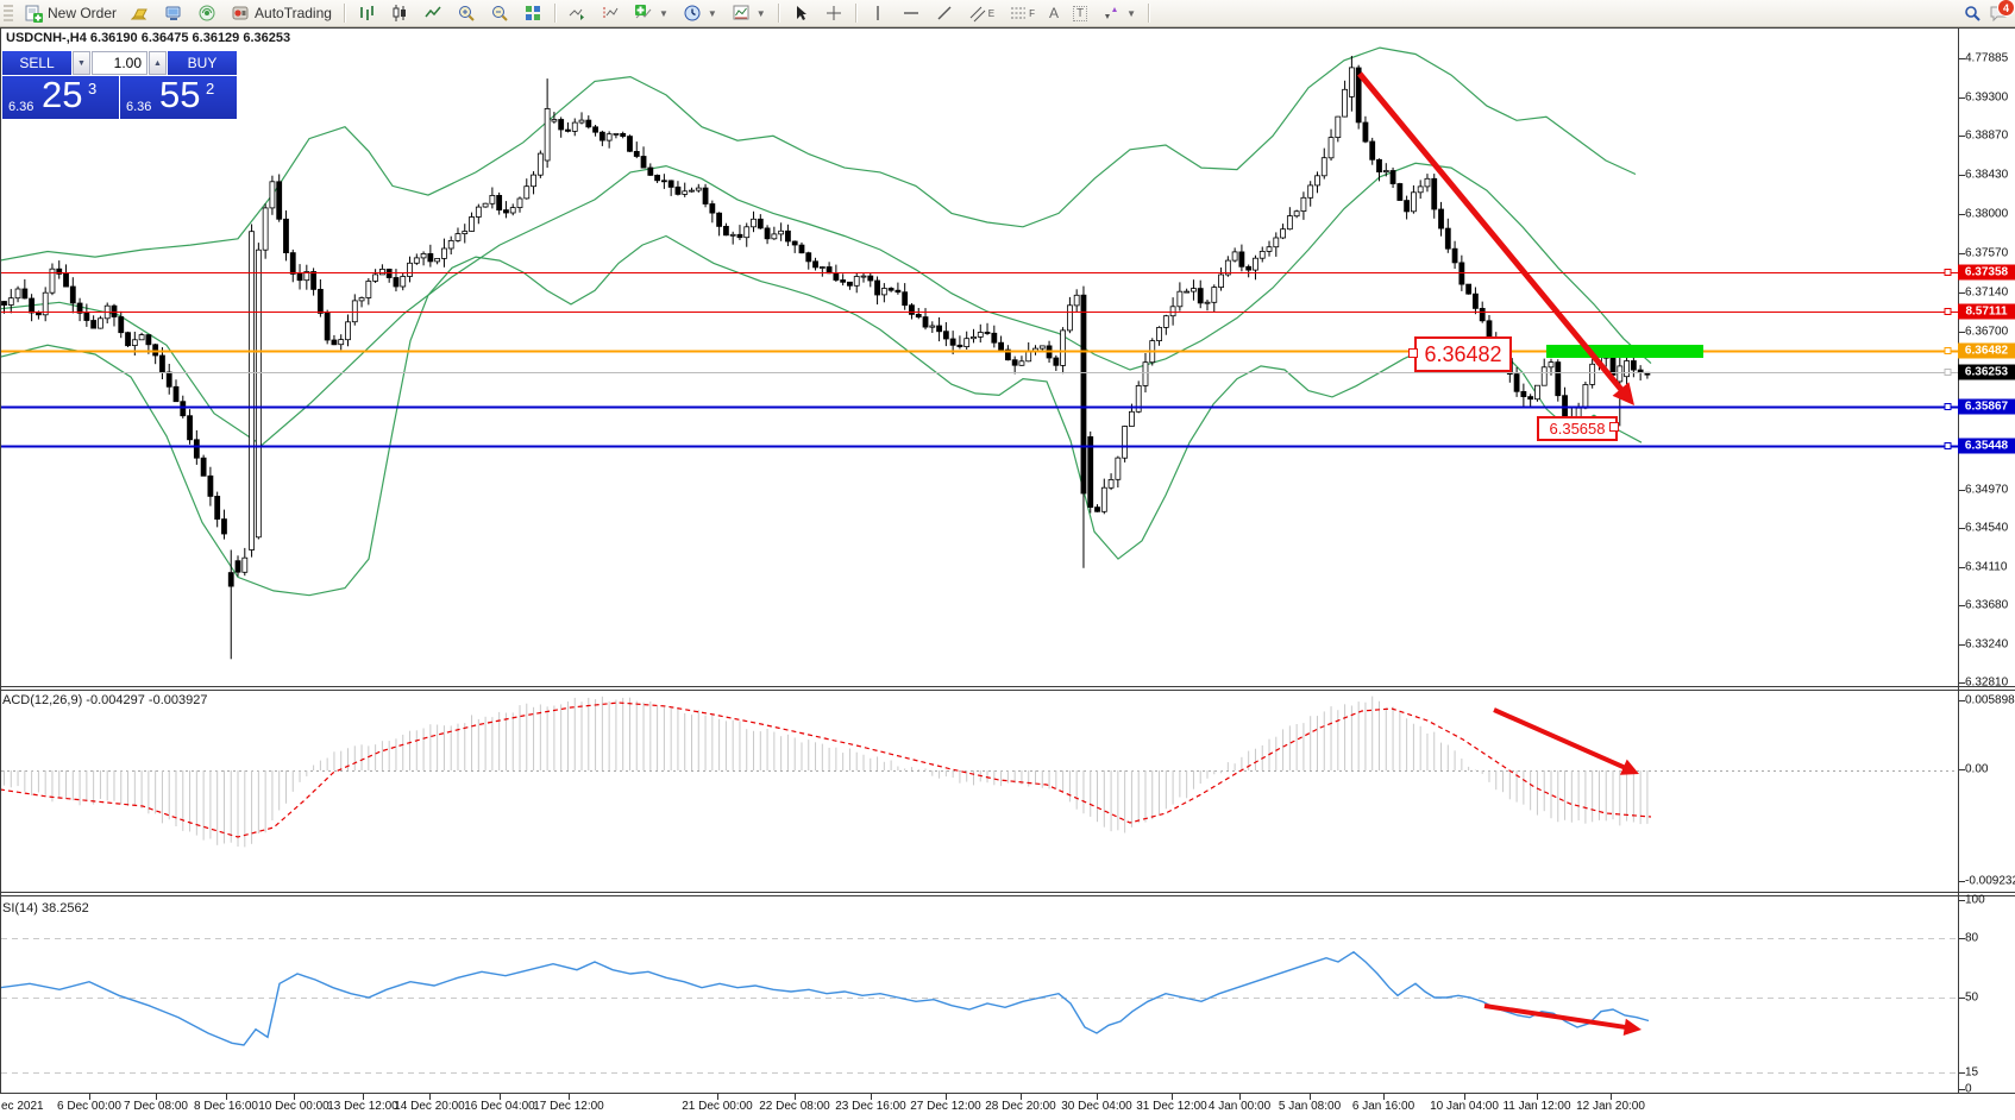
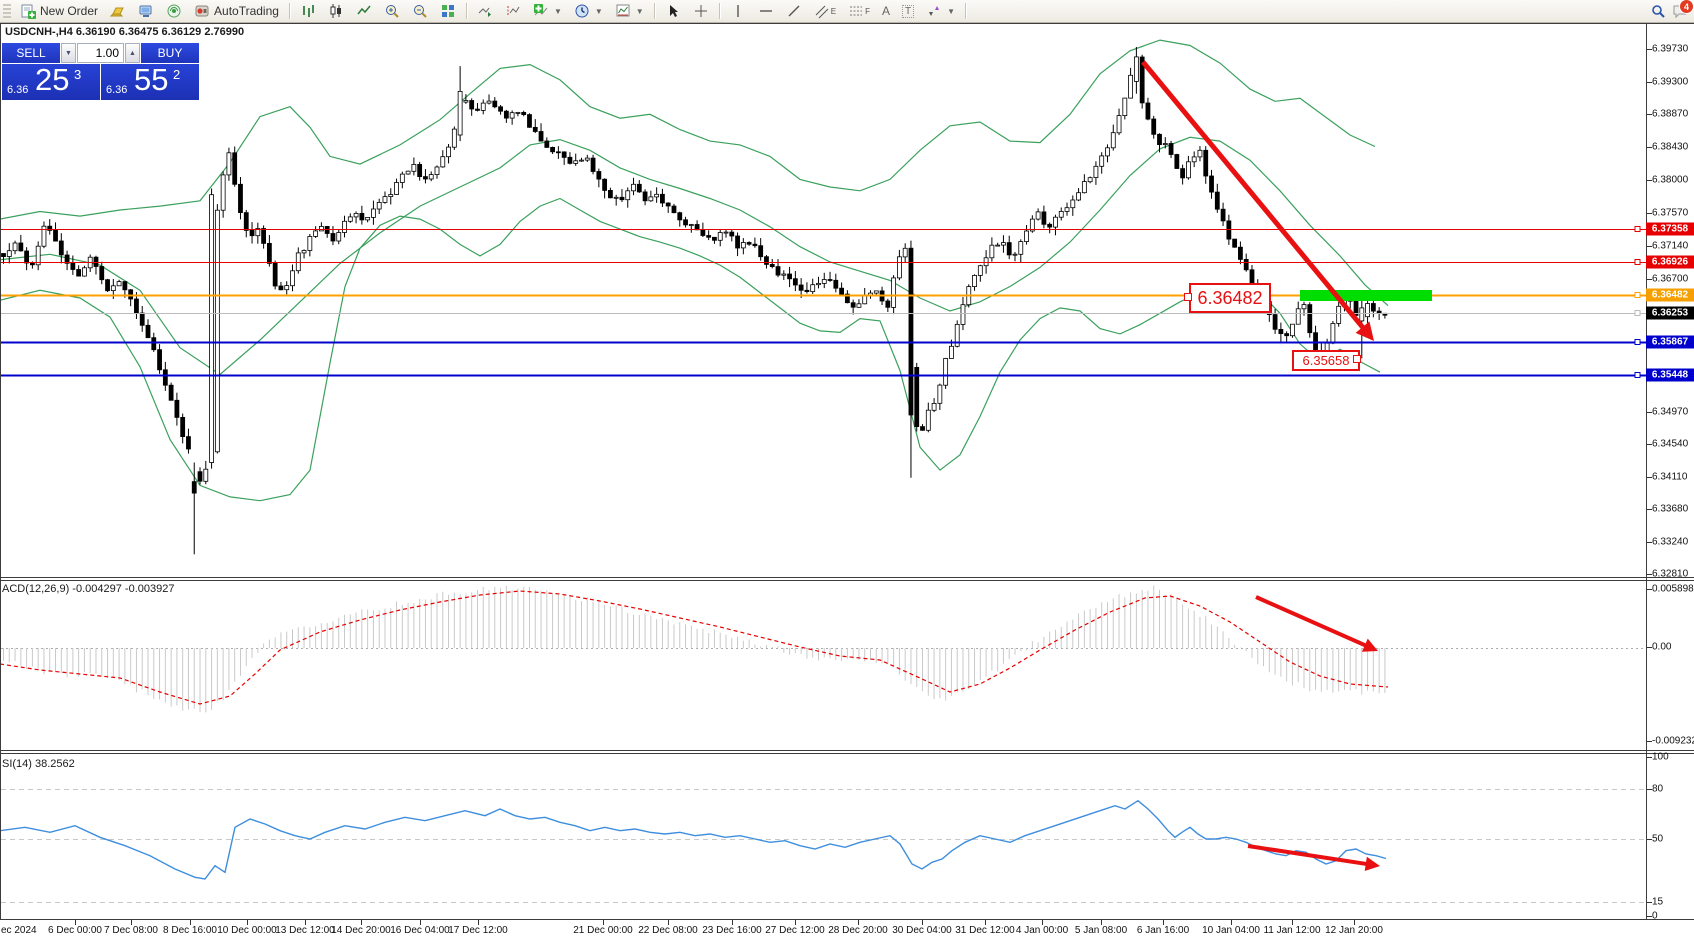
  New Order
  AutoTrading
  ▼
  ▼
  ▼
  E
  F
  A
  T
  ▼
  4
- USDCNH-,H4 6.36190 6.36475 6.36129 6.36253
+ USDCNH-,H4 6.36190 6.36475 6.36129 2.76990
  SELL
  1.00
  BUY
  6.36
  25
  3
  6.36
  55
  2
  ACD(12,26,9) -0.004297 -0.003927
  SI(14) 38.2562
- 4.77885
+ 6.39730
  6.39300
  6.38870
  6.38430
  6.38000
  6.37570
  6.37140
  6.36700
  6.34970
  6.34540
  6.34110
  6.33680
  6.33240
  6.32810
  6.37358
- 8.57111
+ 6.36926
  6.36482
  6.36253
  6.35867
  6.35448
  0.005898
  0.00
  -0.00923
  100
  80
  50
  15
  0
- ec 2021
+ ec 2024
  6 Dec 00:00
  7 Dec 08:00
  8 Dec 16:00
  10 Dec 00:00
  13 Dec 12:00
  14 Dec 20:00
  16 Dec 04:00
  17 Dec 12:00
  21 Dec 00:00
  22 Dec 08:00
  23 Dec 16:00
  27 Dec 12:00
  28 Dec 20:00
  30 Dec 04:00
  31 Dec 12:00
  4 Jan 00:00
  5 Jan 08:00
  6 Jan 16:00
  10 Jan 04:00
  11 Jan 12:00
  12 Jan 20:00
  6.36482
  6.35658
